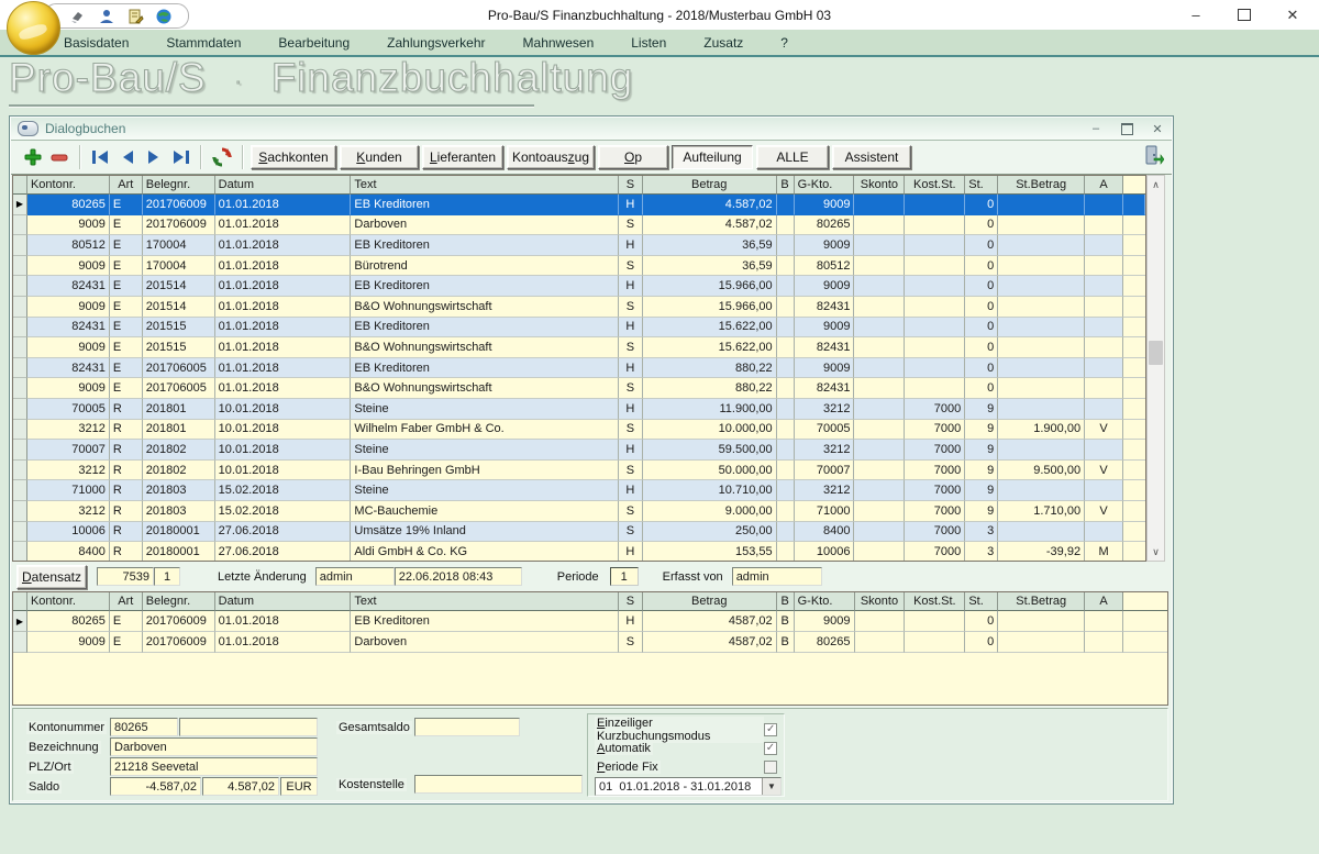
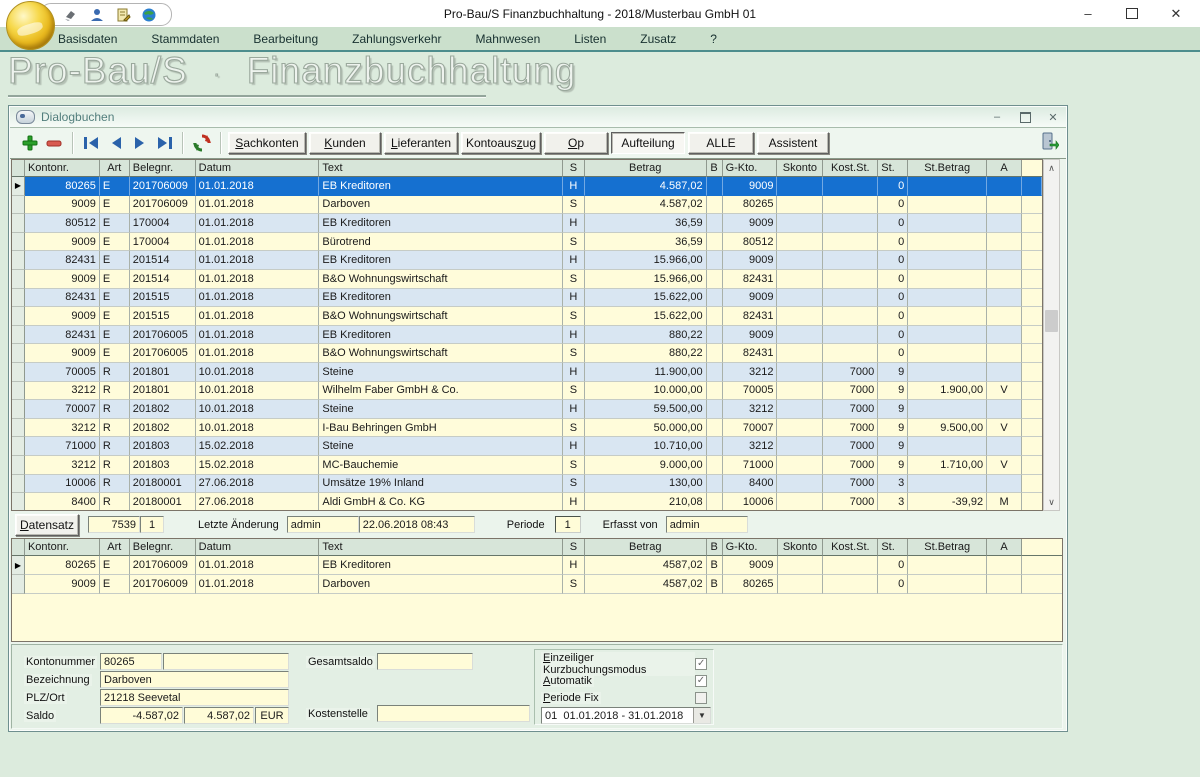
- Pro-Bau/S Finanzbuchhaltung - 2018/Musterbau GmbH 03
+ Pro-Bau/S Finanzbuchhaltung - 2018/Musterbau GmbH 01
  –
  ✕
  Basisdaten
  Stammdaten
  Bearbeitung
  Zahlungsverkehr
  Mahnwesen
  Listen
  Zusatz
  ?
  Pro-Bau/S
  ·
  Finanzbuchhaltung
  Dialogbuchen
  –
  ✕
  S
  achkonten
  K
  unden
  L
  ieferanten
  Kontoaus
  z
  ug
  O
  p
  Aufteilung
  ALLE
  Assistent
  Kontonr.
  Art
  Belegnr.
  Datum
  Text
  S
  Betrag
  B
  G-Kto.
  Skonto
  Kost.St.
  St.
  St.Betrag
  A
  ▶
  80265
  E
  201706009
  01.01.2018
  EB Kreditoren
  H
  4.587,02
  9009
  0
  9009
  E
  201706009
  01.01.2018
  Darboven
  S
  4.587,02
  80265
  0
  80512
  E
  170004
  01.01.2018
  EB Kreditoren
  H
  36,59
  9009
  0
  9009
  E
  170004
  01.01.2018
  Bürotrend
  S
  36,59
  80512
  0
  82431
  E
  201514
  01.01.2018
  EB Kreditoren
  H
  15.966,00
  9009
  0
  9009
  E
  201514
  01.01.2018
  B&O Wohnungswirtschaft
  S
  15.966,00
  82431
  0
  82431
  E
  201515
  01.01.2018
  EB Kreditoren
  H
  15.622,00
  9009
  0
  9009
  E
  201515
  01.01.2018
  B&O Wohnungswirtschaft
  S
  15.622,00
  82431
  0
  82431
  E
  201706005
  01.01.2018
  EB Kreditoren
  H
  880,22
  9009
  0
  9009
  E
  201706005
  01.01.2018
  B&O Wohnungswirtschaft
  S
  880,22
  82431
  0
  70005
  R
  201801
  10.01.2018
  Steine
  H
  11.900,00
  3212
  7000
  9
  3212
  R
  201801
  10.01.2018
  Wilhelm Faber GmbH & Co.
  S
  10.000,00
  70005
  7000
  9
  1.900,00
  V
  70007
  R
  201802
  10.01.2018
  Steine
  H
  59.500,00
  3212
  7000
  9
  3212
  R
  201802
  10.01.2018
  I-Bau Behringen GmbH
  S
  50.000,00
  70007
  7000
  9
  9.500,00
  V
  71000
  R
  201803
  15.02.2018
  Steine
  H
  10.710,00
  3212
  7000
  9
  3212
  R
  201803
  15.02.2018
  MC-Bauchemie
  S
  9.000,00
  71000
  7000
  9
  1.710,00
  V
  10006
  R
  20180001
  27.06.2018
  Umsätze 19% Inland
  S
- 250,00
+ 130,00
  8400
  7000
  3
  8400
  R
  20180001
  27.06.2018
  Aldi GmbH & Co. KG
  H
- 153,55
+ 210,08
  10006
  7000
  3
  -39,92
  M
  ∧
  ∨
  D
  atensatz
  7539
  1
  Letzte Änderung
  admin
  22.06.2018 08:43
  Periode
  1
  Erfasst von
  admin
  Kontonr.
  Art
  Belegnr.
  Datum
  Text
  S
  Betrag
  B
  G-Kto.
  Skonto
  Kost.St.
  St.
  St.Betrag
  A
  ▶
  80265
  E
  201706009
  01.01.2018
  EB Kreditoren
  H
  4587,02
  B
  9009
  0
  9009
  E
  201706009
  01.01.2018
  Darboven
  S
  4587,02
  B
  80265
  0
  Kontonummer
  80265
  Bezeichnung
  Darboven
  PLZ/Ort
  21218 Seevetal
  Saldo
  -4.587,02
  4.587,02
  EUR
  Gesamtsaldo
  Kostenstelle
  01 01.01.2018 - 31.01.2018
  ▼
  Einzeiliger Kurzbuchungsmodus
  ✓
  Automatik
  ✓
  Periode Fix
